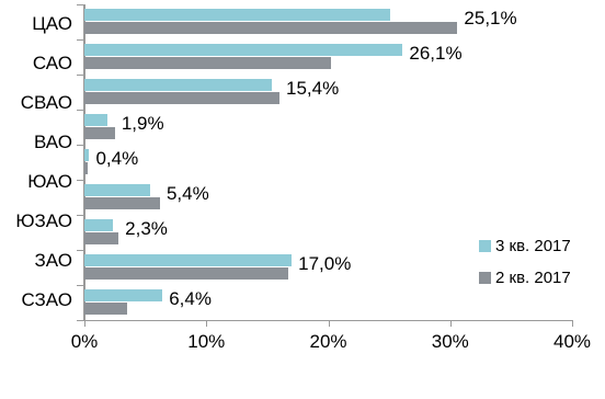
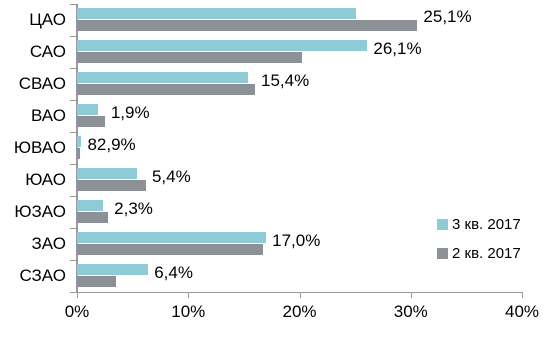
  ЦАО
  САО
  СВАО
  ВАО
+ ЮВАО
  ЮАО
  ЮЗАО
  ЗАО
  СЗАО
  0%
  10%
  20%
  30%
  40%
  25,1%
  26,1%
  15,4%
  1,9%
- 0,4%
+ 82,9%
  5,4%
  2,3%
  17,0%
  6,4%
  3 кв. 2017
  2 кв. 2017
